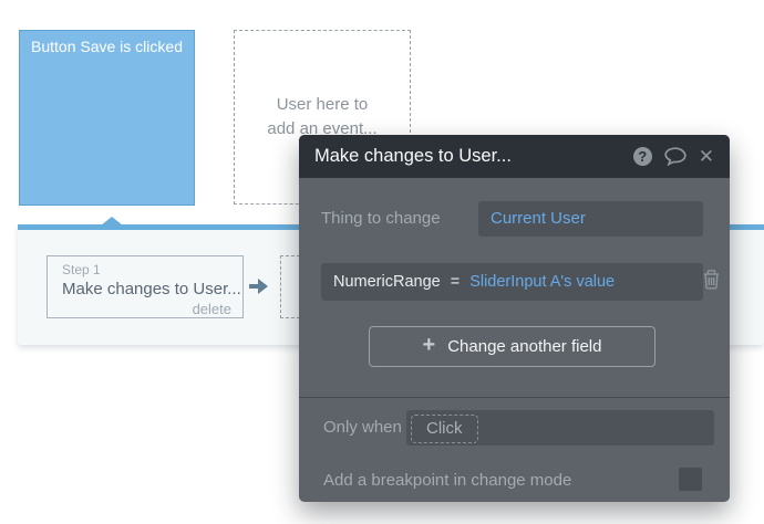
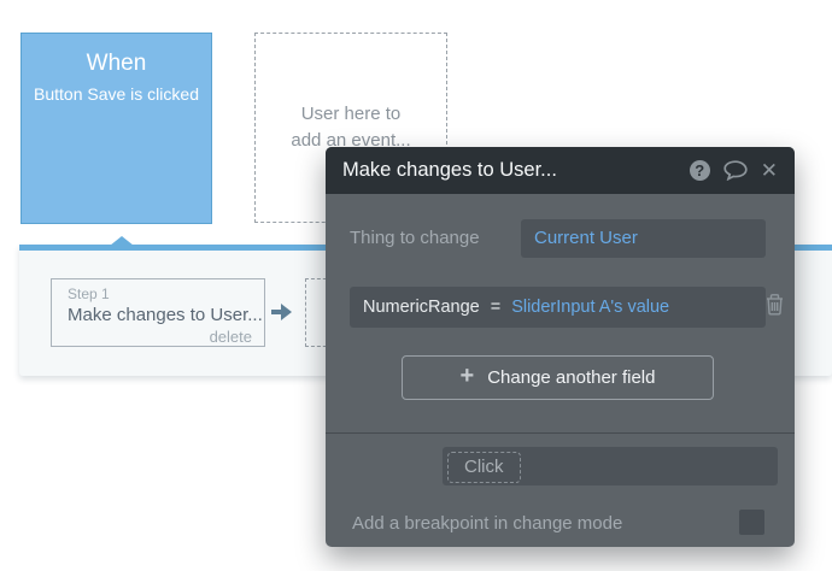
+ When
  Button Save is clicked
  User here to add an event...
  Step 1
  Make changes to User...
  delete
  Make changes to User...
  ?
  ✕
  Thing to change
  Current User
  NumericRange
  =
  SliderInput A's value
  +
  Change another field
- Only when
  Click
  Add a breakpoint in change mode
